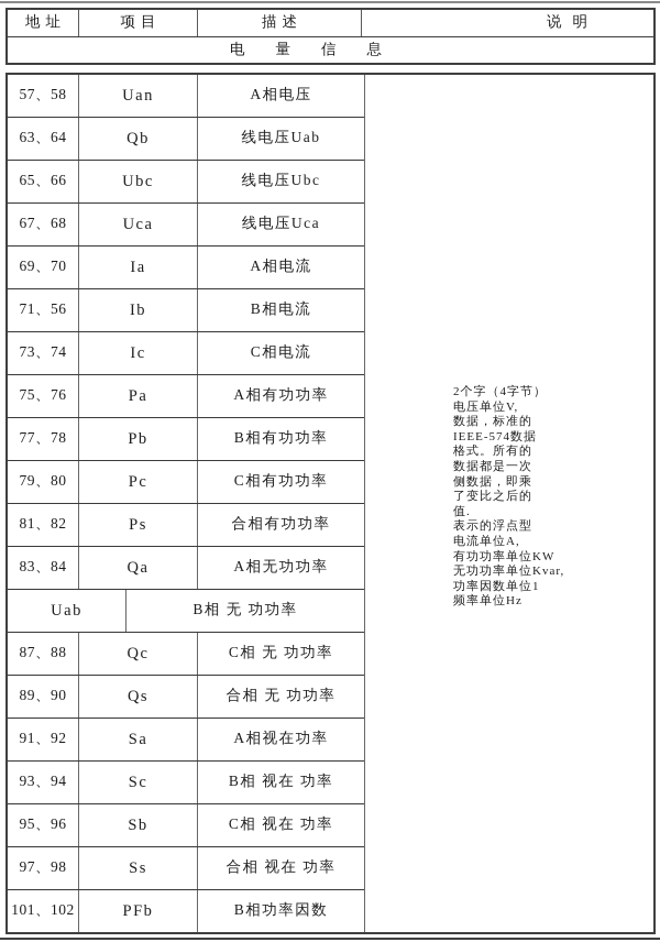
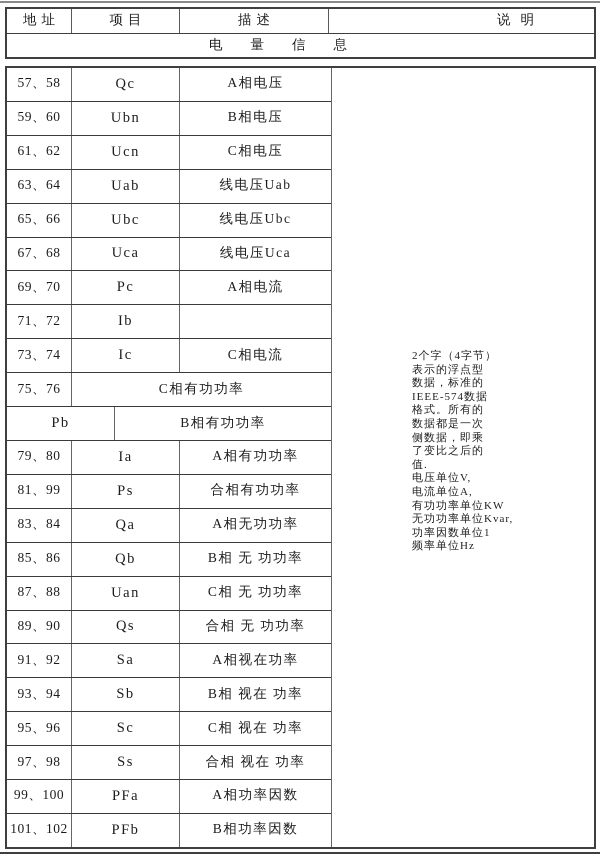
  地址
  项目
  描述
  说明
  电量信息
  57、58
- Uan
+ Qc
  A相电压
+ 59、60
+ Ubn
+ B相电压
+ 61、62
+ Ucn
+ C相电压
  63、64
- Qb
+ Uab
  线电压Uab
  65、66
  Ubc
  线电压Ubc
  67、68
  Uca
  线电压Uca
  69、70
- Ia
+ Pc
  A相电流
- 71、56
+ 71、72
  Ib
- B相电流
  73、74
  Ic
  C相电流
  75、76
- Pa
- A相有功功率
+ C相有功功率
- 77、78
  Pb
  B相有功功率
  79、80
- Pc
+ Ia
- C相有功功率
+ A相有功功率
- 81、82
+ 81、99
  Ps
  合相有功功率
  83、84
  Qa
  A相无功功率
+ 85、86
- Uab
+ Qb
  B相 无 功功率
  87、88
- Qc
+ Uan
  C相 无 功功率
  89、90
  Qs
  合相 无 功功率
  91、92
  Sa
  A相视在功率
  93、94
- Sc
+ Sb
  B相 视在 功率
  95、96
- Sb
+ Sc
  C相 视在 功率
  97、98
  Ss
  合相 视在 功率
+ 99、100
+ PFa
+ A相功率因数
  101、102
  PFb
  B相功率因数
  2个字（4字节）
- 电压单位V,
+ 表示的浮点型
  数据，标准的
  IEEE-574数据
  格式。所有的
  数据都是一次
  侧数据，即乘
  了变比之后的
  值.
- 表示的浮点型
+ 电压单位V,
  电流单位A,
  有功功率单位KW
  无功功率单位Kvar,
  功率因数单位1
  频率单位Hz
